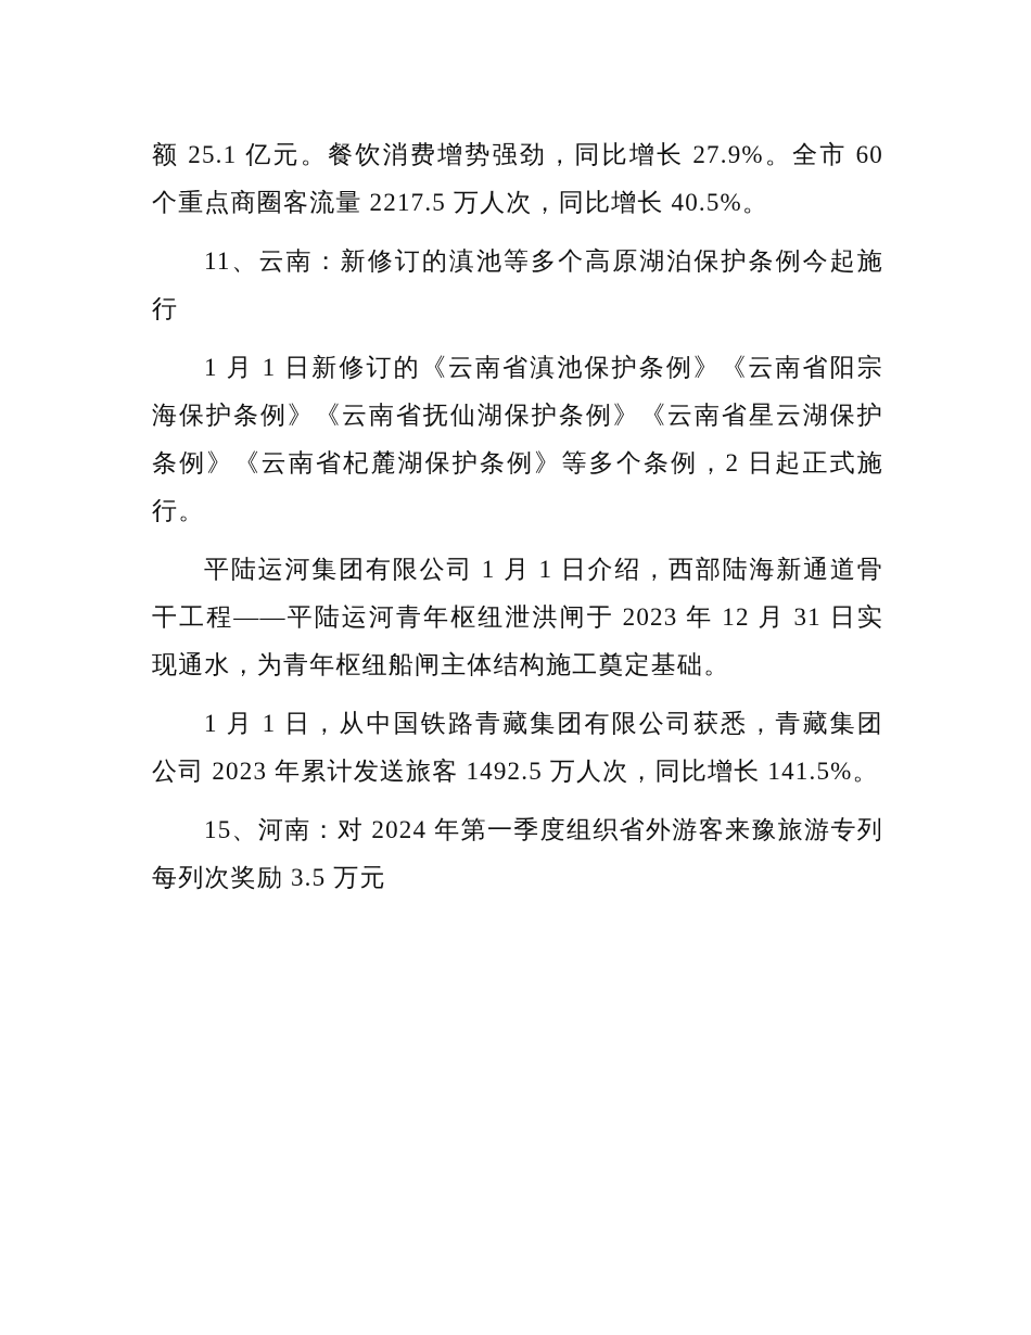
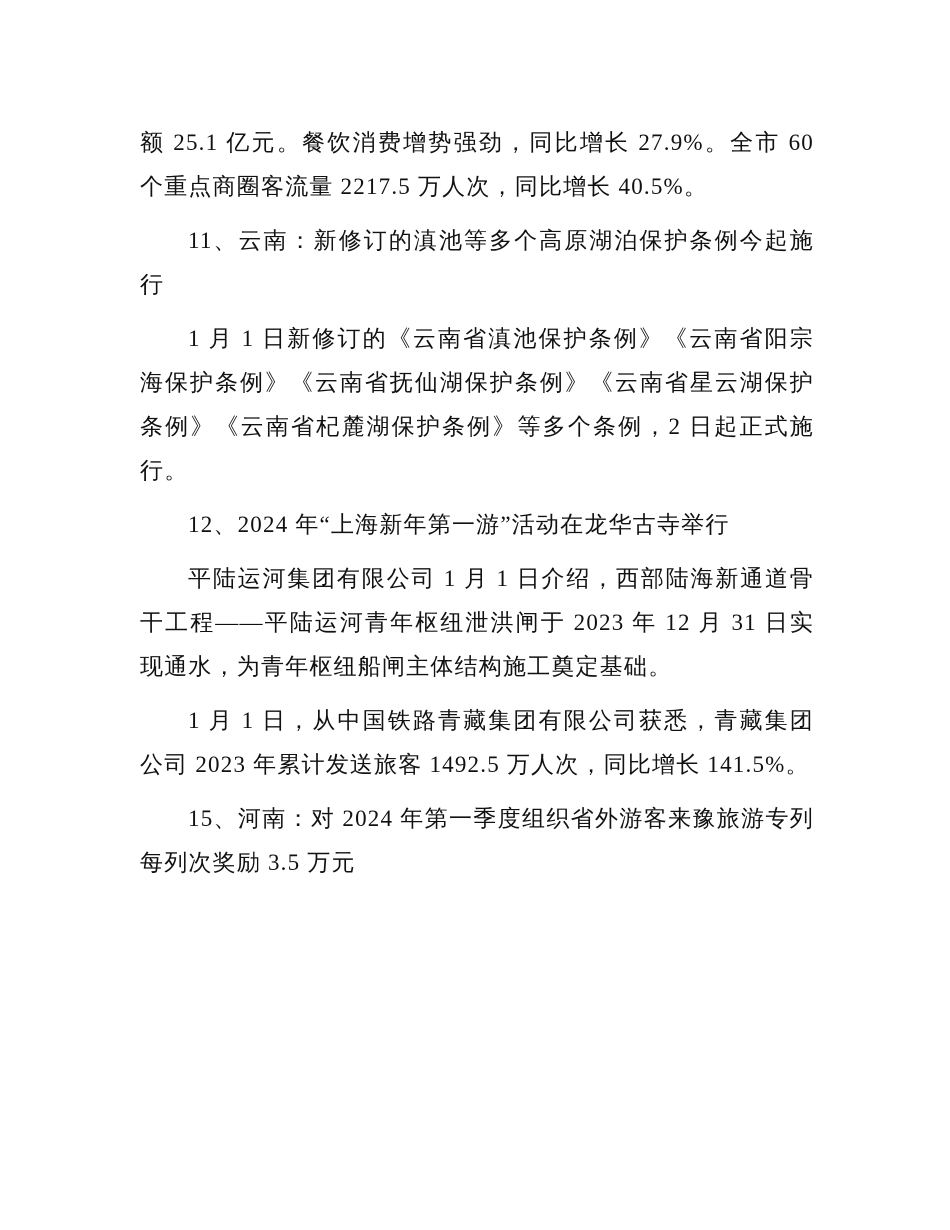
  额 25.1 亿元。餐饮消费增势强劲，同比增长 27.9%。全市 60 个重点商圈客流量 2217.5 万人次，同比增长 40.5%。
  11、云南：新修订的滇池等多个高原湖泊保护条例今起施行
  1 月 1 日新修订的《云南省滇池保护条例》《云南省阳宗海保护条例》《云南省抚仙湖保护条例》《云南省星云湖保护条例》《云南省杞麓湖保护条例》等多个条例，2 日起正式施行。
+ 12、2024 年“上海新年第一游”活动在龙华古寺举行
  平陆运河集团有限公司 1 月 1 日介绍，西部陆海新通道骨干工程——平陆运河青年枢纽泄洪闸于 2023 年 12 月 31 日实现通水，为青年枢纽船闸主体结构施工奠定基础。
  1 月 1 日，从中国铁路青藏集团有限公司获悉，青藏集团公司 2023 年累计发送旅客 1492.5 万人次，同比增长 141.5%。
  15、河南：对 2024 年第一季度组织省外游客来豫旅游专列每列次奖励 3.5 万元
